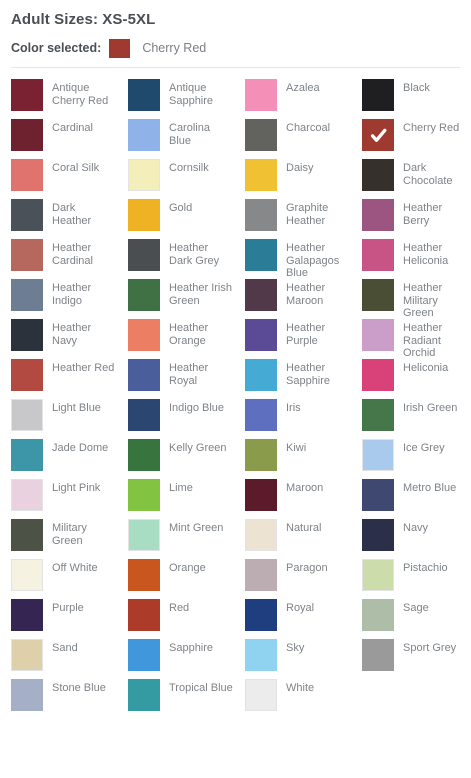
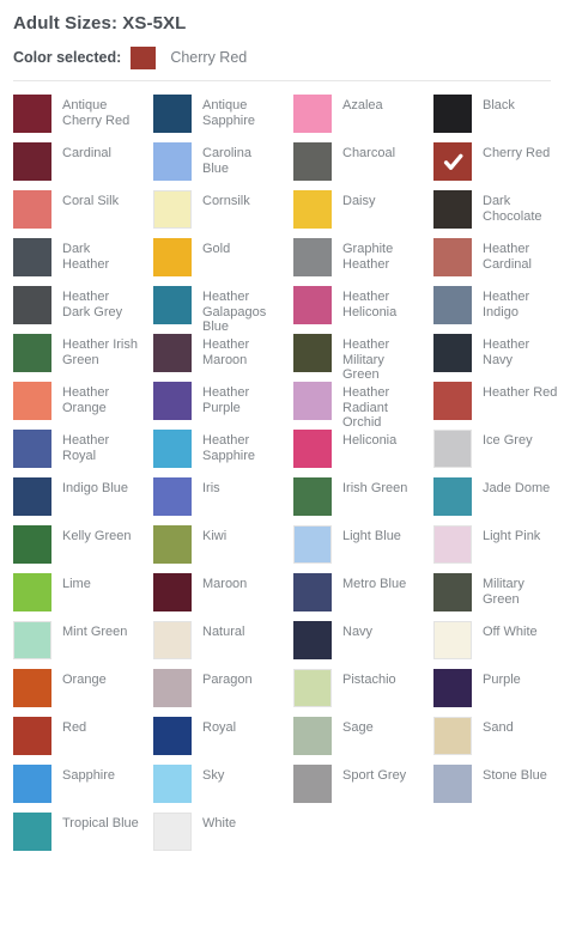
  Adult Sizes: XS-5XL
  Color selected:
  Cherry Red
  Antique Cherry Red
  Antique Sapphire
  Azalea
  Black
  Cardinal
  Carolina Blue
  Charcoal
  Cherry Red
  Coral Silk
  Cornsilk
  Daisy
  Dark Chocolate
  Dark Heather
  Gold
  Graphite Heather
- Heather Berry
  Heather Cardinal
  Heather Dark Grey
  Heather Galapagos Blue
  Heather Heliconia
  Heather Indigo
  Heather Irish Green
  Heather Maroon
  Heather Military Green
  Heather Navy
  Heather Orange
  Heather Purple
  Heather Radiant Orchid
  Heather Red
  Heather Royal
  Heather Sapphire
  Heliconia
- Light Blue
+ Ice Grey
  Indigo Blue
  Iris
  Irish Green
  Jade Dome
  Kelly Green
  Kiwi
- Ice Grey
+ Light Blue
  Light Pink
  Lime
  Maroon
  Metro Blue
  Military Green
  Mint Green
  Natural
  Navy
  Off White
  Orange
  Paragon
  Pistachio
  Purple
  Red
  Royal
  Sage
  Sand
  Sapphire
  Sky
  Sport Grey
  Stone Blue
  Tropical Blue
  White
